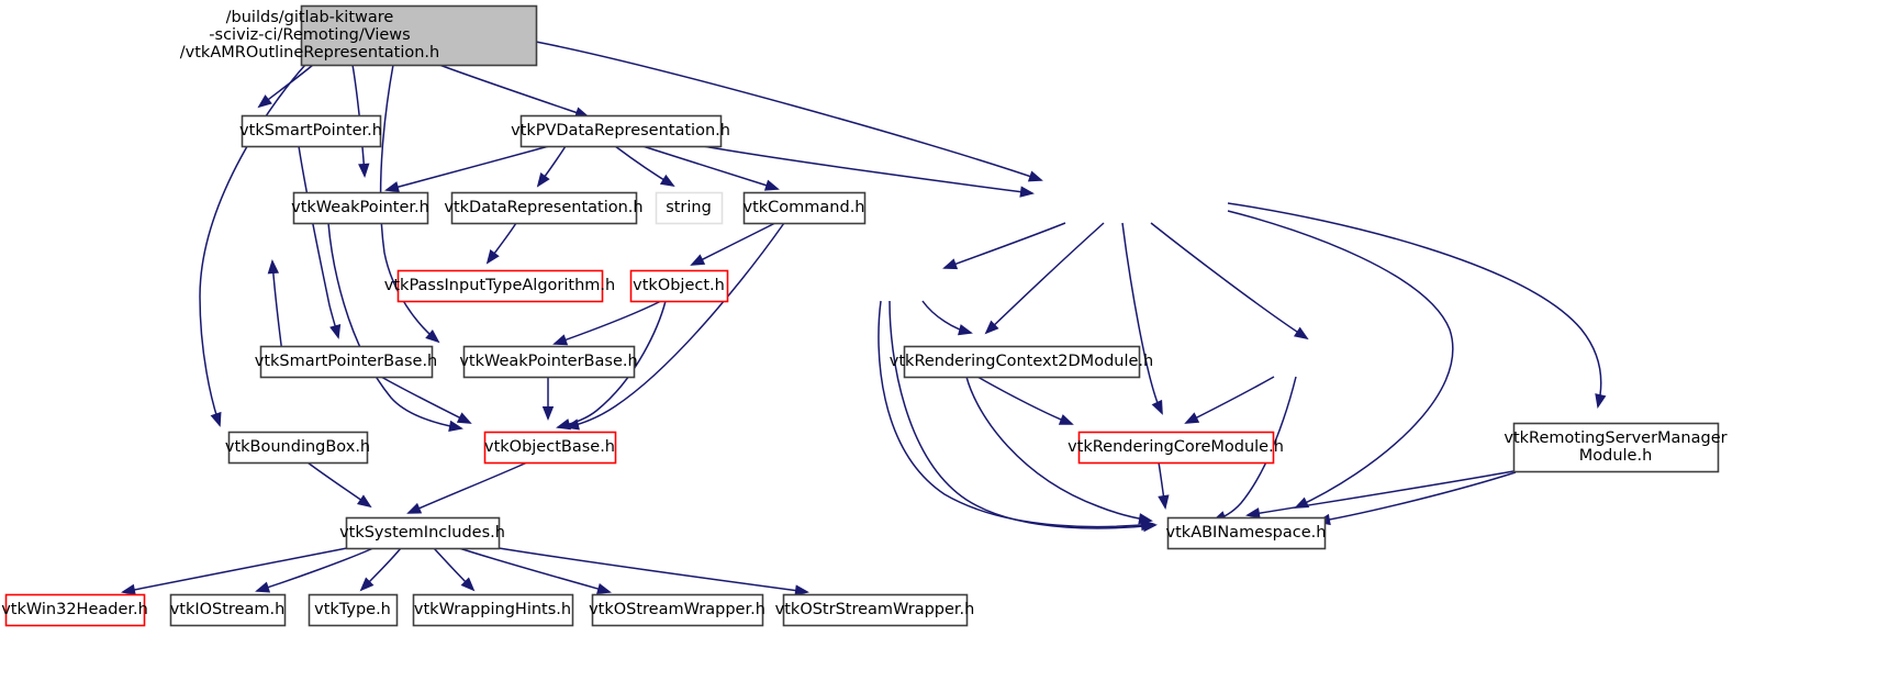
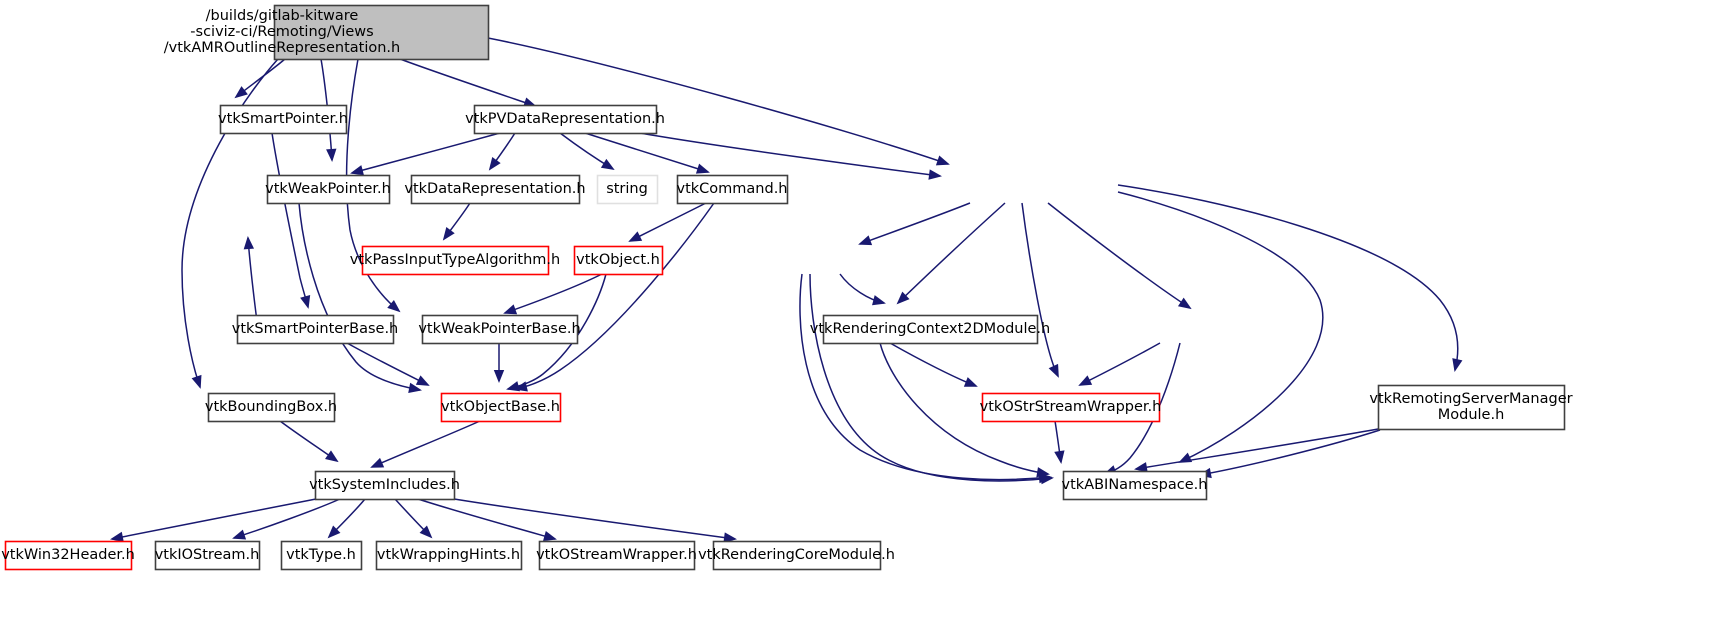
  /builds/gitlab-kitware
  -sciviz-ci/Remoting/Views
  /vtkAMROutlineRepresentation.h
  vtkSmartPointer.h
  vtkPVDataRepresentation.h
  vtkWeakPointer.h
  vtkDataRepresentation.h
  string
  vtkCommand.h
  vtkPassInputTypeAlgorithm.h
  vtkObject.h
  vtkSmartPointerBase.h
  vtkWeakPointerBase.h
  vtkRenderingContext2DModule.h
  vtkBoundingBox.h
  vtkObjectBase.h
- vtkRenderingCoreModule.h
+ vtkOStrStreamWrapper.h
  vtkRemotingServerManager
  Module.h
  vtkSystemIncludes.h
  vtkABINamespace.h
  vtkWin32Header.h
  vtkIOStream.h
  vtkType.h
  vtkWrappingHints.h
  vtkOStreamWrapper.h
- vtkOStrStreamWrapper.h
+ vtkRenderingCoreModule.h
